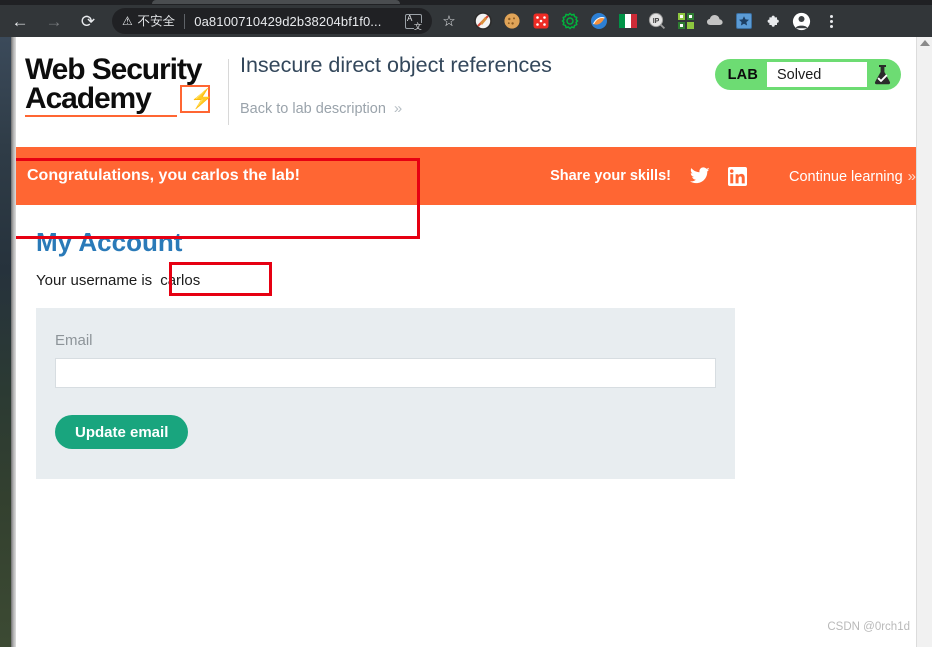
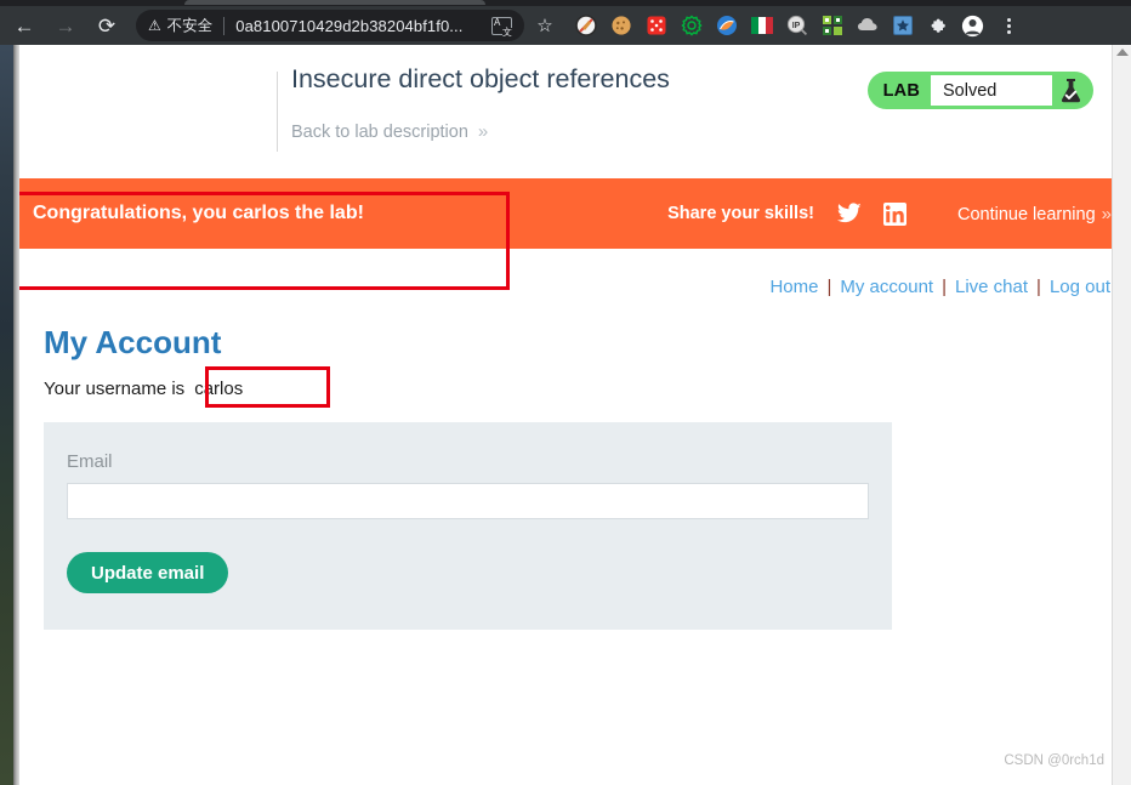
  ←
  →
  ⟳
  ⚠
  不安全
  0a8100710429d2b38204bf1f0...
  ☆
- Web Security
- Academy
- ⚡
  Insecure direct object references
  Back to lab description »
  LAB
  Solved
  Congratulations, you carlos the lab!
  Share your skills!
  Continue learning »
+ Home | My account | Live chat | Log out
  My Account
  Your username is carlos
  Email
  Update email
  CSDN @0rch1d
